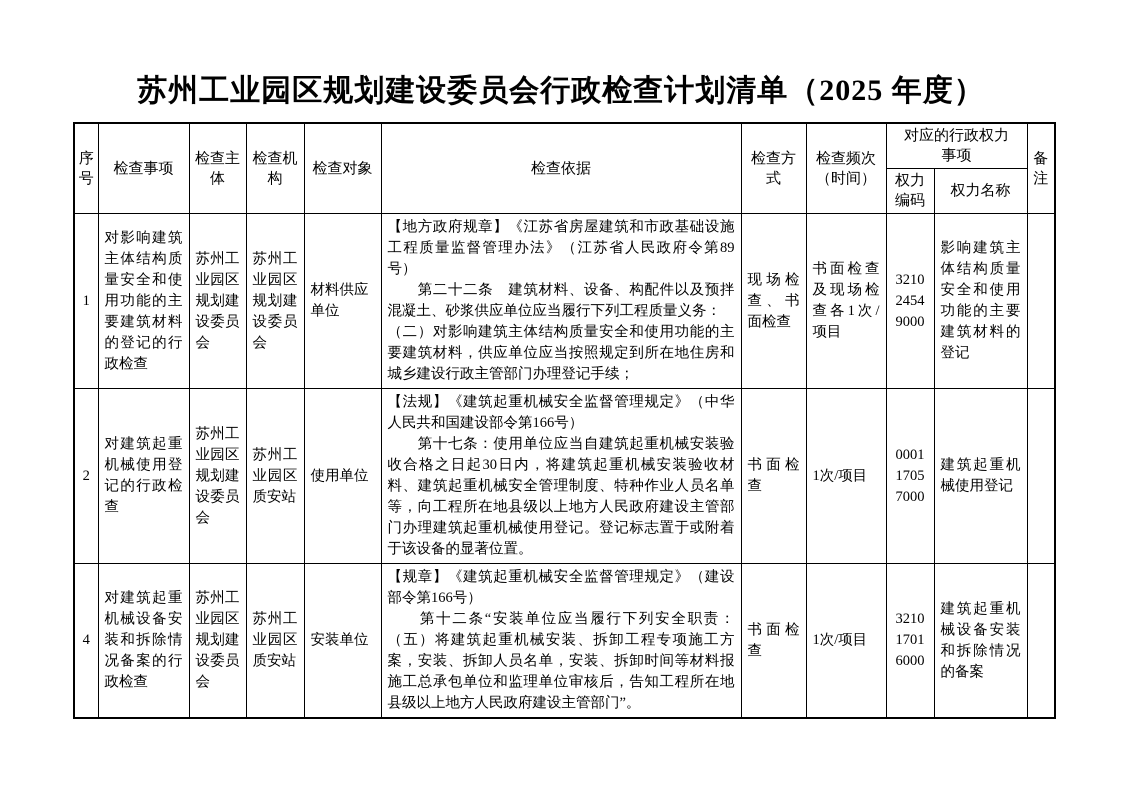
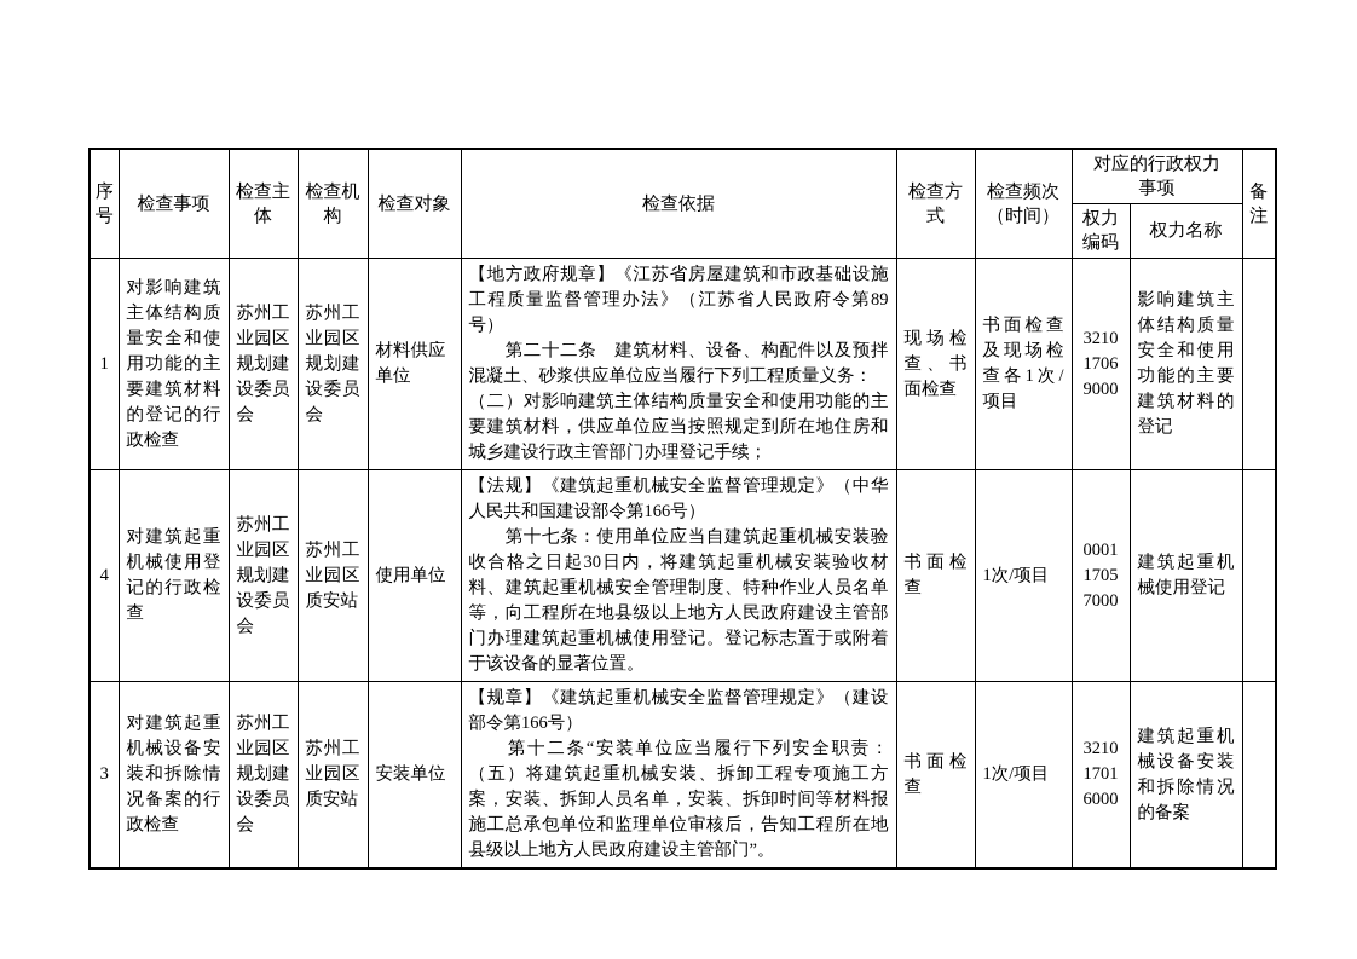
- 苏州工业园区规划建设委员会行政检查计划清单（2025 年度）
  序号	检查事项	检查主体	检查机构	检查对象	检查依据	检查方式	检查频次 （时间）	对应的行政权力 事项	备注
  权力 编码	权力名称
- 1	对影响建筑主体结构质量安全和使用功能的主要建筑材料的登记的行政检查	苏州工业园区规划建设委员会	苏州工业园区规划建设委员会	材料供应单位	【地方政府规章】《江苏省房屋建筑和市政基础设施工程质量监督管理办法》（江苏省人民政府令第89号） 第二十二条 建筑材料、设备、构配件以及预拌混凝土、砂浆供应单位应当履行下列工程质量义务： （二）对影响建筑主体结构质量安全和使用功能的主要建筑材料，供应单位应当按照规定到所在地住房和城乡建设行政主管部门办理登记手续；	现场检查、书面检查	书面检查及现场检查各1次/项目	3210 2454 9000	影响建筑主体结构质量安全和使用功能的主要建筑材料的登记
+ 1	对影响建筑主体结构质量安全和使用功能的主要建筑材料的登记的行政检查	苏州工业园区规划建设委员会	苏州工业园区规划建设委员会	材料供应单位	【地方政府规章】《江苏省房屋建筑和市政基础设施工程质量监督管理办法》（江苏省人民政府令第89号） 第二十二条 建筑材料、设备、构配件以及预拌混凝土、砂浆供应单位应当履行下列工程质量义务： （二）对影响建筑主体结构质量安全和使用功能的主要建筑材料，供应单位应当按照规定到所在地住房和城乡建设行政主管部门办理登记手续；	现场检查、书面检查	书面检查及现场检查各1次/项目	3210 1706 9000	影响建筑主体结构质量安全和使用功能的主要建筑材料的登记
- 2	对建筑起重机械使用登记的行政检查	苏州工业园区规划建设委员会	苏州工业园区质安站	使用单位	【法规】《建筑起重机械安全监督管理规定》（中华人民共和国建设部令第166号） 第十七条：使用单位应当自建筑起重机械安装验收合格之日起30日内，将建筑起重机械安装验收材料、建筑起重机械安全管理制度、特种作业人员名单等，向工程所在地县级以上地方人民政府建设主管部门办理建筑起重机械使用登记。登记标志置于或附着于该设备的显著位置。	书面检查	1次/项目	0001 1705 7000	建筑起重机械使用登记
+ 4	对建筑起重机械使用登记的行政检查	苏州工业园区规划建设委员会	苏州工业园区质安站	使用单位	【法规】《建筑起重机械安全监督管理规定》（中华人民共和国建设部令第166号） 第十七条：使用单位应当自建筑起重机械安装验收合格之日起30日内，将建筑起重机械安装验收材料、建筑起重机械安全管理制度、特种作业人员名单等，向工程所在地县级以上地方人民政府建设主管部门办理建筑起重机械使用登记。登记标志置于或附着于该设备的显著位置。	书面检查	1次/项目	0001 1705 7000	建筑起重机械使用登记
- 4	对建筑起重机械设备安装和拆除情况备案的行政检查	苏州工业园区规划建设委员会	苏州工业园区质安站	安装单位	【规章】《建筑起重机械安全监督管理规定》（建设部令第166号） 第十二条“安装单位应当履行下列安全职责：（五）将建筑起重机械安装、拆卸工程专项施工方案，安装、拆卸人员名单，安装、拆卸时间等材料报施工总承包单位和监理单位审核后，告知工程所在地县级以上地方人民政府建设主管部门”。	书面检查	1次/项目	3210 1701 6000	建筑起重机械设备安装和拆除情况的备案
+ 3	对建筑起重机械设备安装和拆除情况备案的行政检查	苏州工业园区规划建设委员会	苏州工业园区质安站	安装单位	【规章】《建筑起重机械安全监督管理规定》（建设部令第166号） 第十二条“安装单位应当履行下列安全职责：（五）将建筑起重机械安装、拆卸工程专项施工方案，安装、拆卸人员名单，安装、拆卸时间等材料报施工总承包单位和监理单位审核后，告知工程所在地县级以上地方人民政府建设主管部门”。	书面检查	1次/项目	3210 1701 6000	建筑起重机械设备安装和拆除情况的备案
